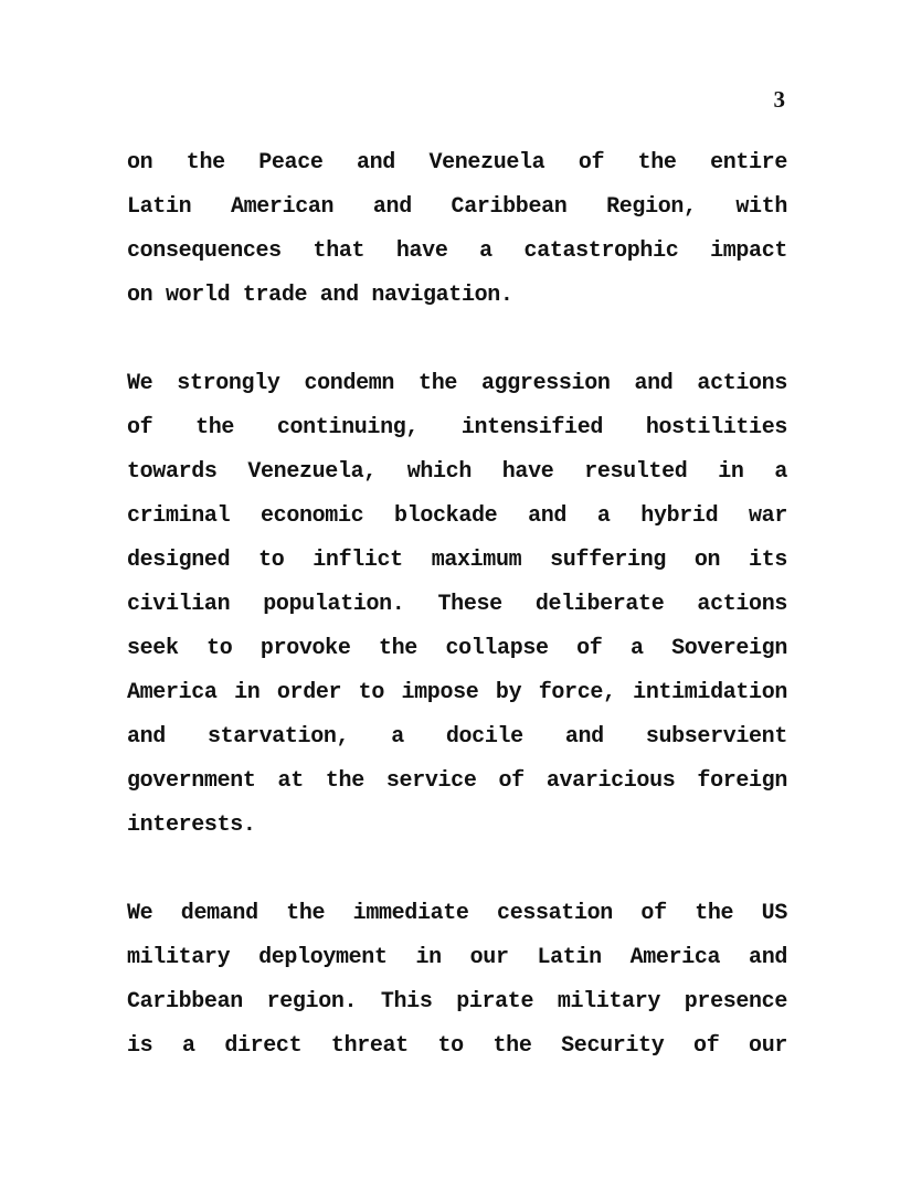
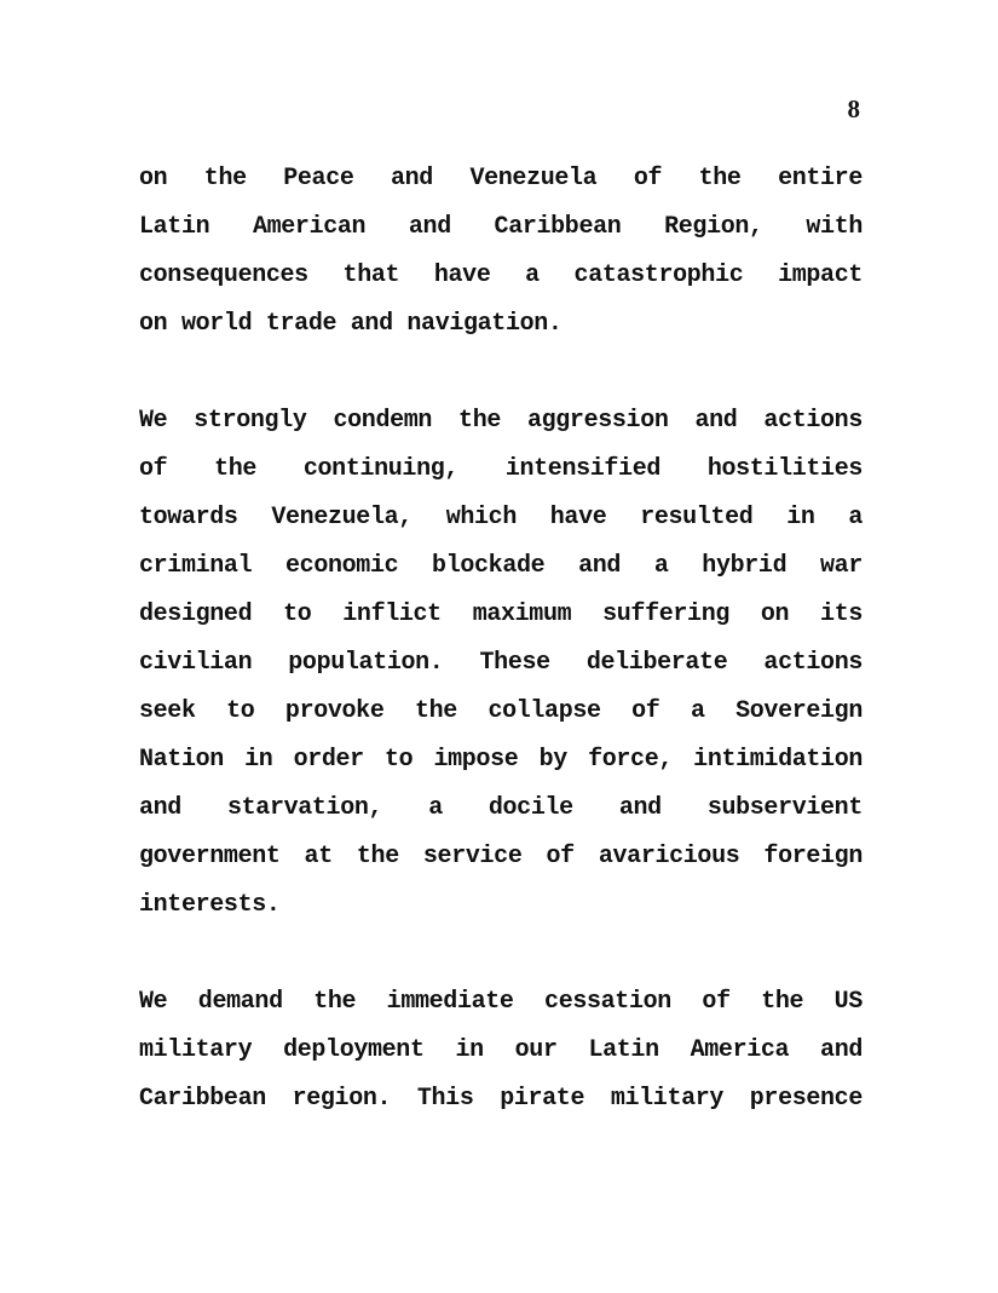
- 3
+ 8
  on the Peace and Venezuela of the entire
  Latin American and Caribbean Region, with
  consequences that have a catastrophic impact
  on world trade and navigation.
  We strongly condemn the aggression and actions
  of the continuing, intensified hostilities
  towards Venezuela, which have resulted in a
  criminal economic blockade and a hybrid war
  designed to inflict maximum suffering on its
  civilian population. These deliberate actions
  seek to provoke the collapse of a Sovereign
- America in order to impose by force, intimidation
+ Nation in order to impose by force, intimidation
  and starvation, a docile and subservient
  government at the service of avaricious foreign
  interests.
  We demand the immediate cessation of the US
  military deployment in our Latin America and
  Caribbean region. This pirate military presence
- is a direct threat to the Security of our
